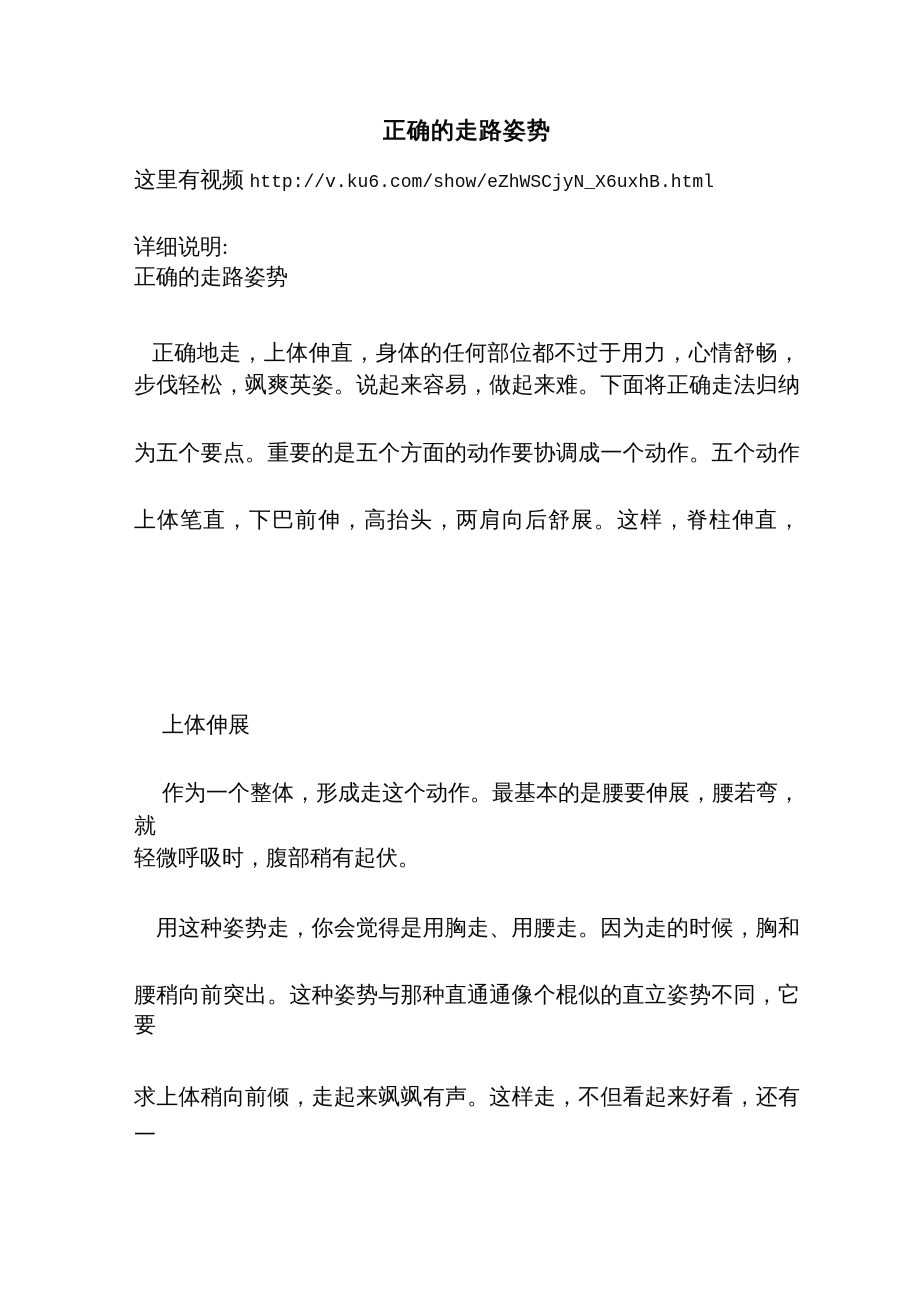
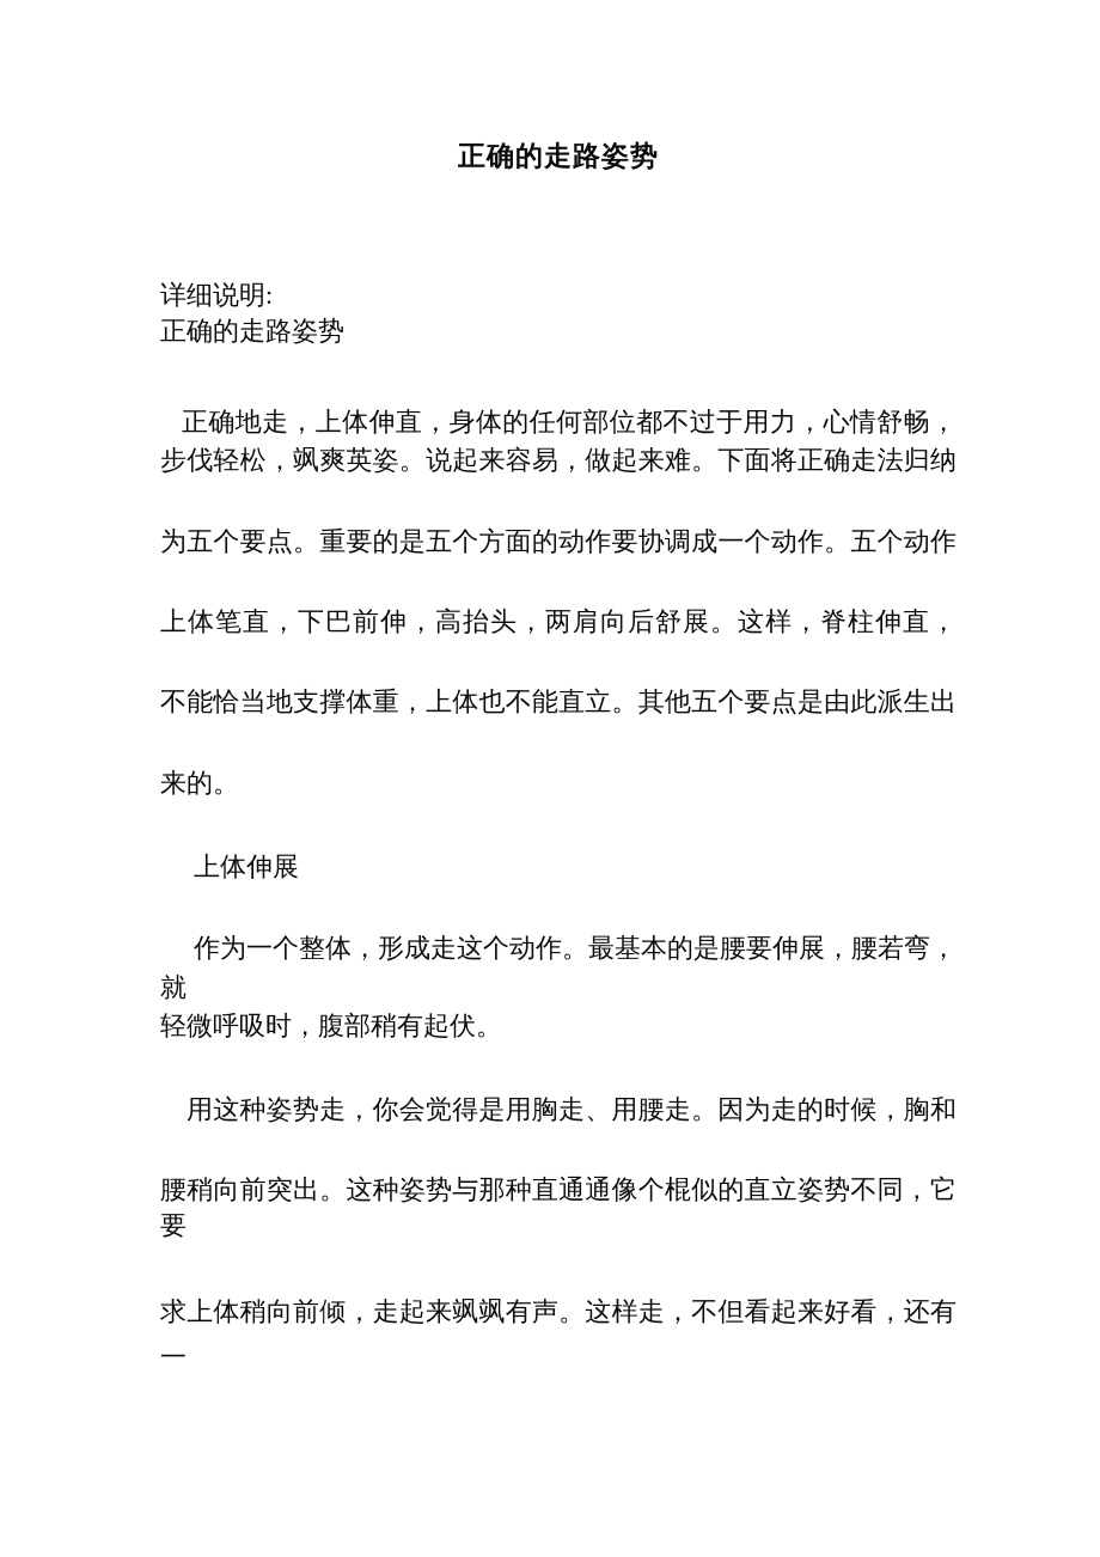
  正确的走路姿势
- 这里有视频 http://v.ku6.com/show/eZhWSCjyN_X6uxhB.html
  详细说明:
  正确的走路姿势
  正确地走，上体伸直，身体的任何部位都不过于用力，心情舒畅，
  步伐轻松，飒爽英姿。说起来容易，做起来难。下面将正确走法归纳
  为五个要点。重要的是五个方面的动作要协调成一个动作。五个动作
  上体笔直，下巴前伸，高抬头，两肩向后舒展。这样，脊柱伸直，
+ 不能恰当地支撑体重，上体也不能直立。其他五个要点是由此派生出
+ 来的。
  上体伸展
  作为一个整体，形成走这个动作。最基本的是腰要伸展，腰若弯，就
  轻微呼吸时，腹部稍有起伏。
  用这种姿势走，你会觉得是用胸走、用腰走。因为走的时候，胸和
  腰稍向前突出。这种姿势与那种直通通像个棍似的直立姿势不同，它
  要
  求上体稍向前倾，走起来飒飒有声。这样走，不但看起来好看，还有
  一
